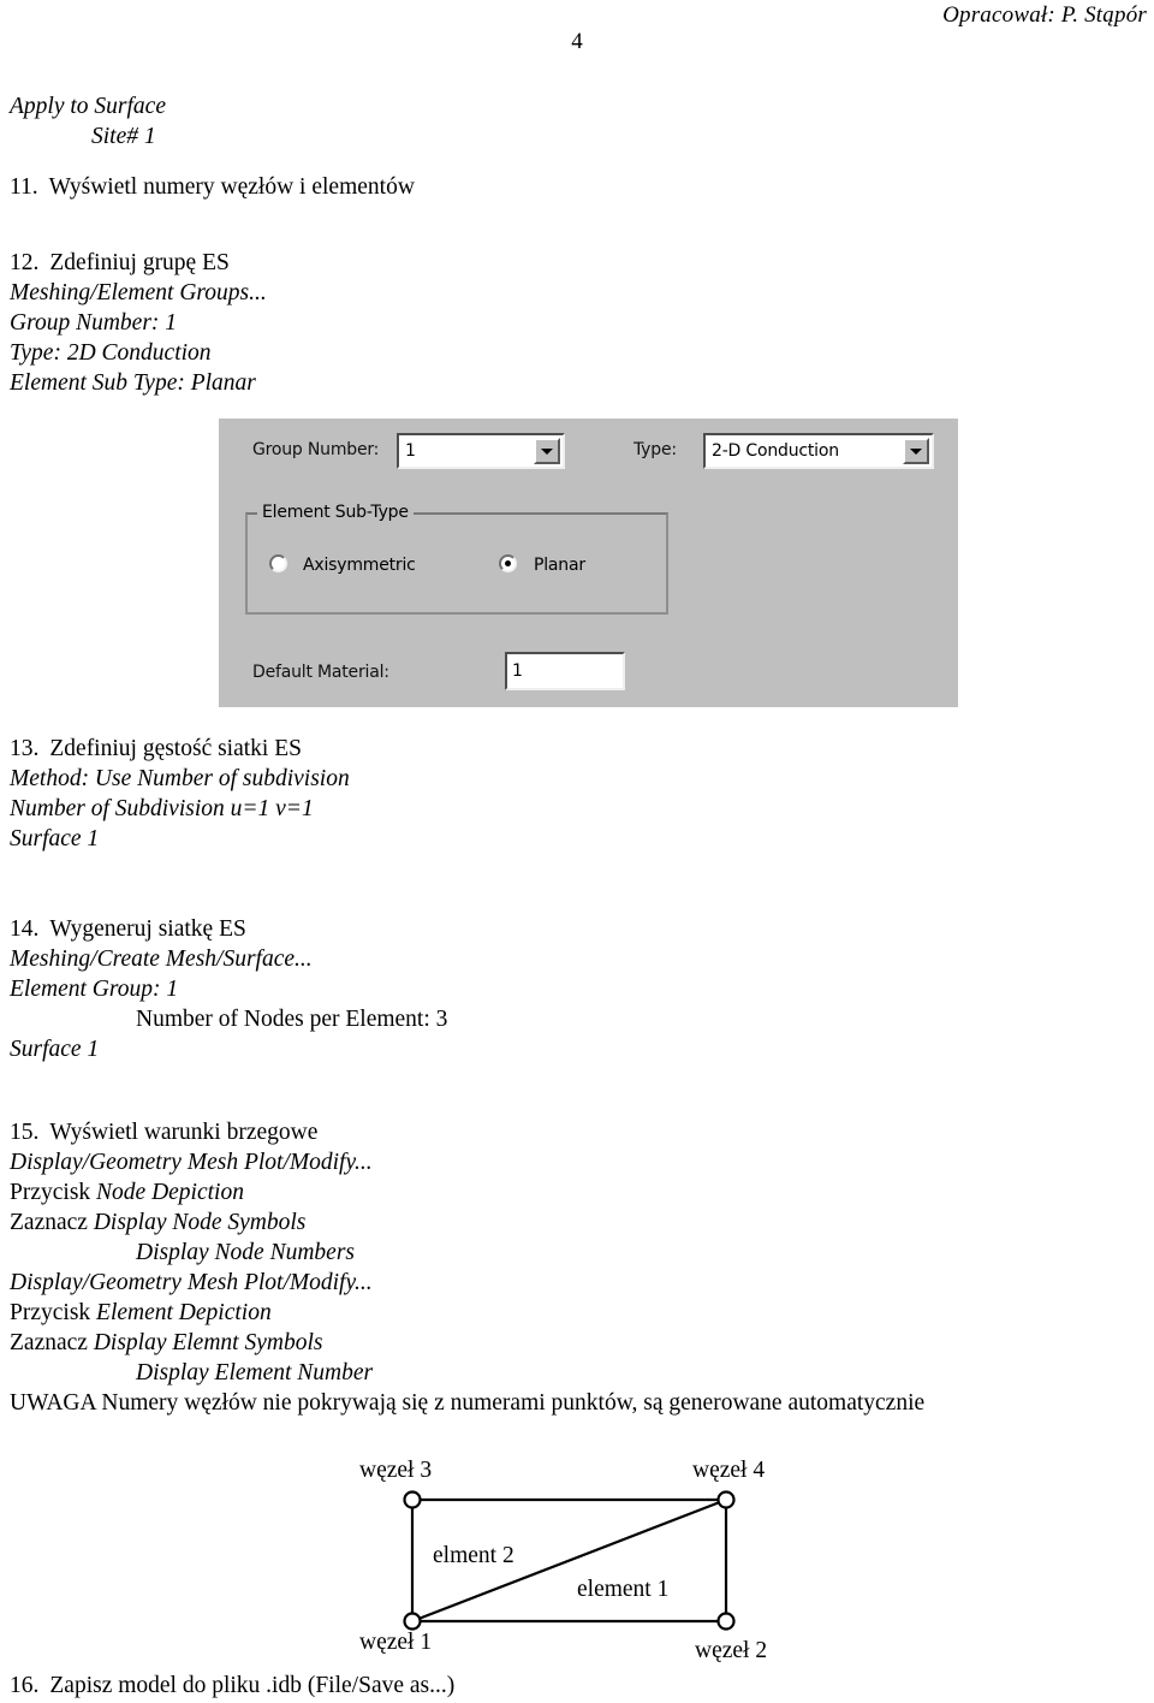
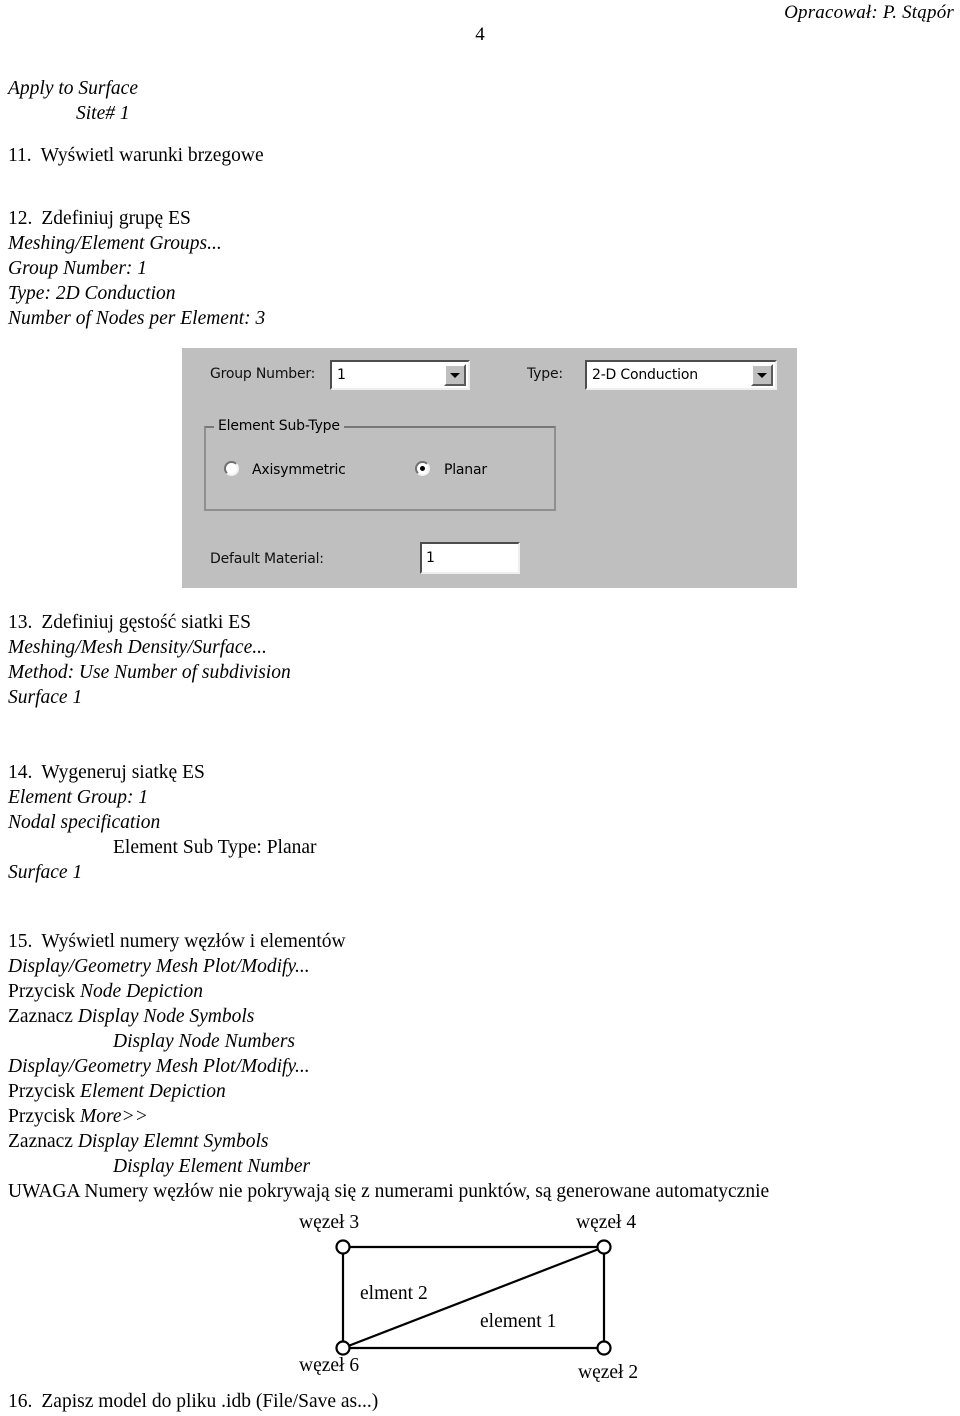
  Opracował: P. Stąpór
  4
  Apply to Surface
  Site# 1
- 11. Wyświetl numery węzłów i elementów
+ 11. Wyświetl warunki brzegowe
  12. Zdefiniuj grupę ES
  Meshing/Element Groups...
  Group Number: 1
  Type: 2D Conduction
- Element Sub Type: Planar
+ Number of Nodes per Element: 3
  Group Number:
  1
  Type:
  2-D Conduction
  Element Sub-Type
  Axisymmetric
  Planar
  Default Material:
  1
  13. Zdefiniuj gęstość siatki ES
+ Meshing/Mesh Density/Surface...
  Method: Use Number of subdivision
- Number of Subdivision u=1 v=1
  Surface 1
  14. Wygeneruj siatkę ES
- Meshing/Create Mesh/Surface...
  Element Group: 1
+ Nodal specification
- Number of Nodes per Element: 3
+ Element Sub Type: Planar
  Surface 1
- 15. Wyświetl warunki brzegowe
+ 15. Wyświetl numery węzłów i elementów
  Display/Geometry Mesh Plot/Modify...
  Przycisk Node Depiction
  Zaznacz Display Node Symbols
  Display Node Numbers
  Display/Geometry Mesh Plot/Modify...
  Przycisk Element Depiction
+ Przycisk More>>
  Zaznacz Display Elemnt Symbols
  Display Element Number
  UWAGA Numery węzłów nie pokrywają się z numerami punktów, są generowane automatycznie
  węzeł 3
  węzeł 4
- węzeł 1
+ węzeł 6
  węzeł 2
  elment 2
  element 1
  16. Zapisz model do pliku .idb (File/Save as...)
